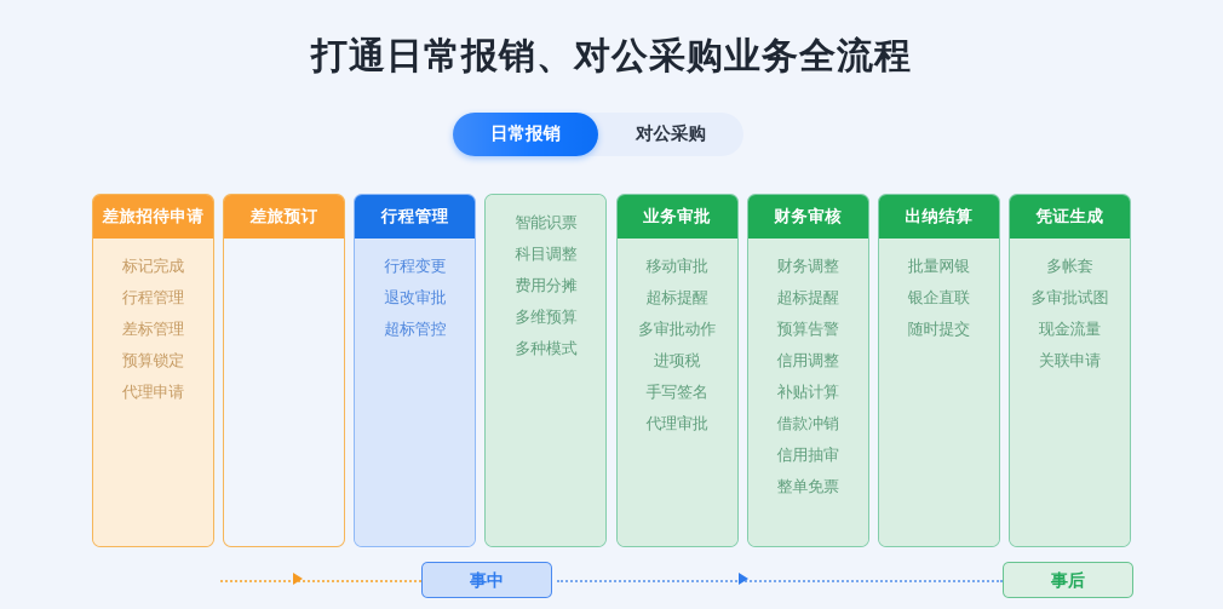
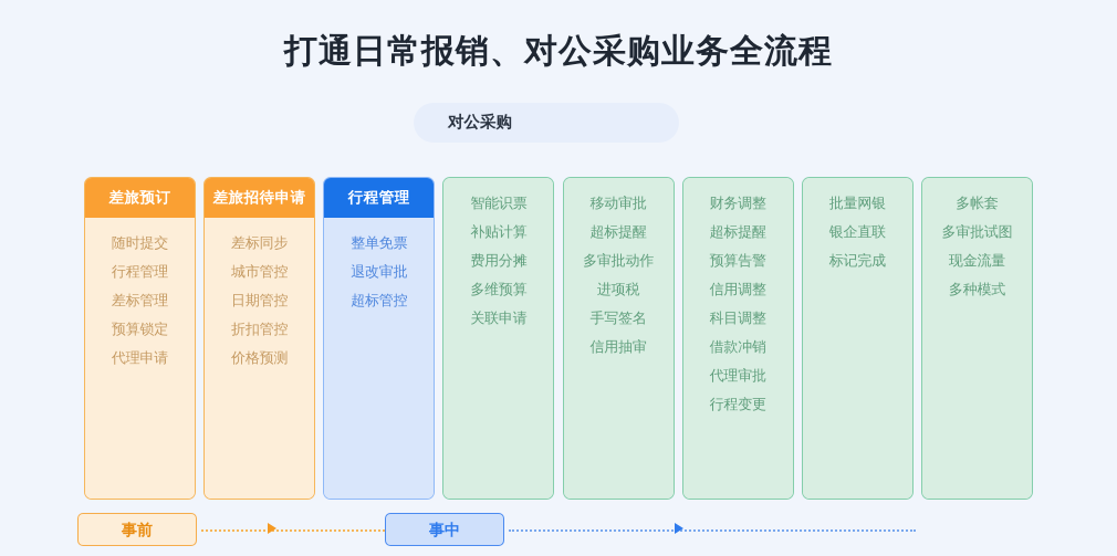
  打通日常报销、对公采购业务全流程
- 日常报销
  对公采购
- 差旅招待申请
+ 差旅预订
- 标记完成
+ 随时提交
  行程管理
  差标管理
  预算锁定
  代理申请
- 差旅预订
+ 差旅招待申请
+ 差标同步
+ 城市管控
+ 日期管控
+ 折扣管控
+ 价格预测
  行程管理
- 行程变更
+ 整单免票
  退改审批
  超标管控
  智能识票
- 科目调整
+ 补贴计算
  费用分摊
  多维预算
- 多种模式
+ 关联申请
- 业务审批
  移动审批
  超标提醒
  多审批动作
  进项税
  手写签名
- 代理审批
+ 信用抽审
- 财务审核
  财务调整
  超标提醒
  预算告警
  信用调整
- 补贴计算
+ 科目调整
  借款冲销
- 信用抽审
+ 代理审批
- 整单免票
+ 行程变更
- 出纳结算
  批量网银
  银企直联
- 随时提交
+ 标记完成
- 凭证生成
  多帐套
  多审批试图
  现金流量
- 关联申请
+ 多种模式
+ 事前
  事中
- 事后
